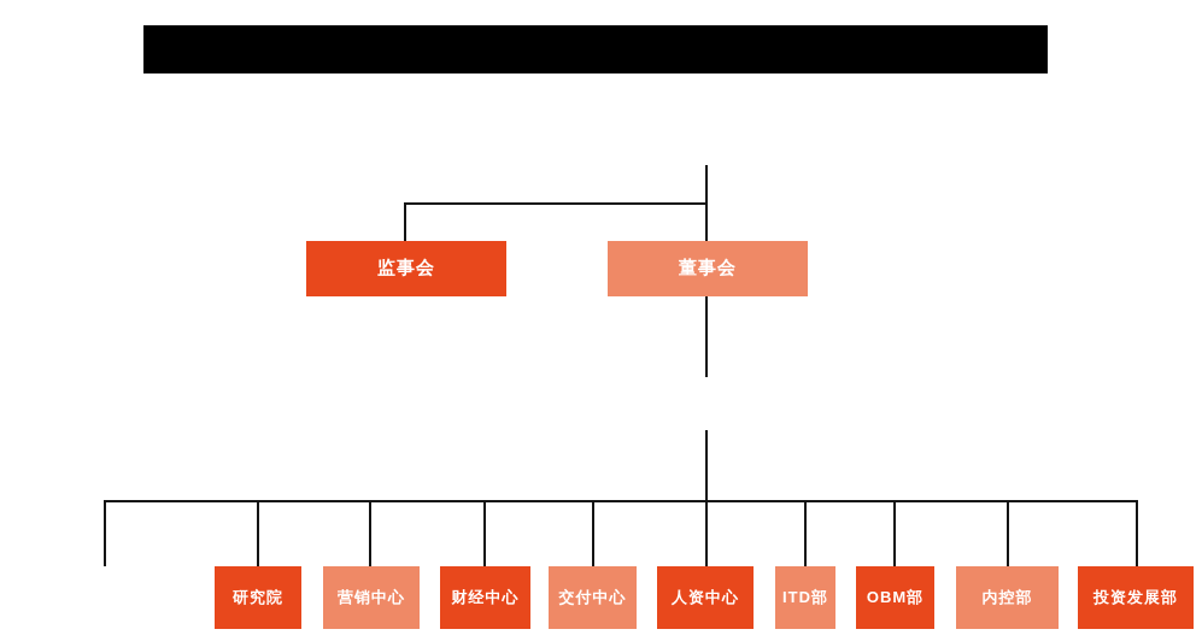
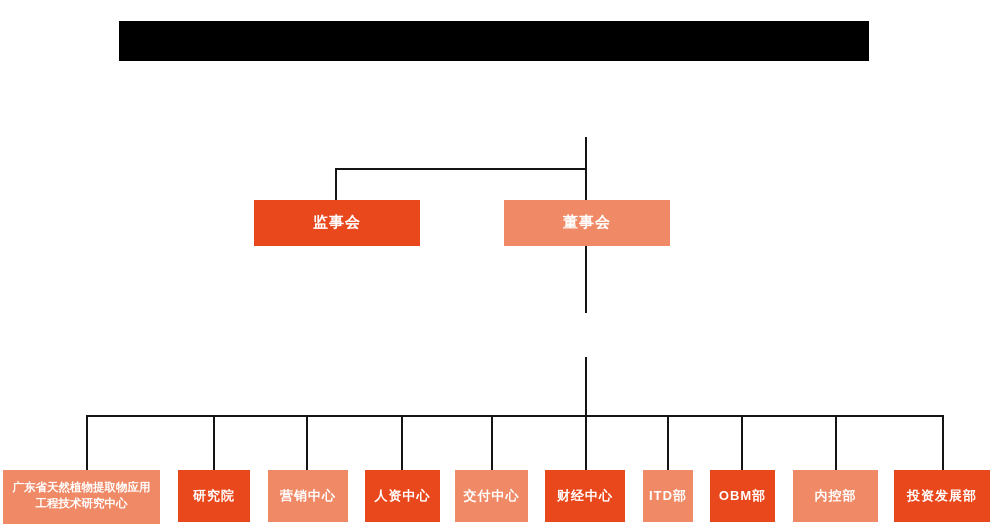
  监事会
  董事会
+ 广东省天然植物提取物应用工程技术研究中心
  研究院
  营销中心
- 财经中心
+ 人资中心
  交付中心
- 人资中心
+ 财经中心
  ITD部
  OBM部
  内控部
  投资发展部
